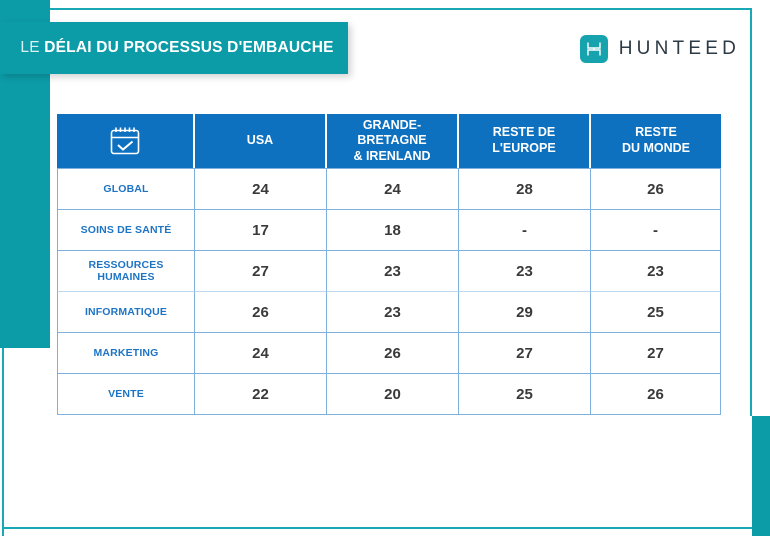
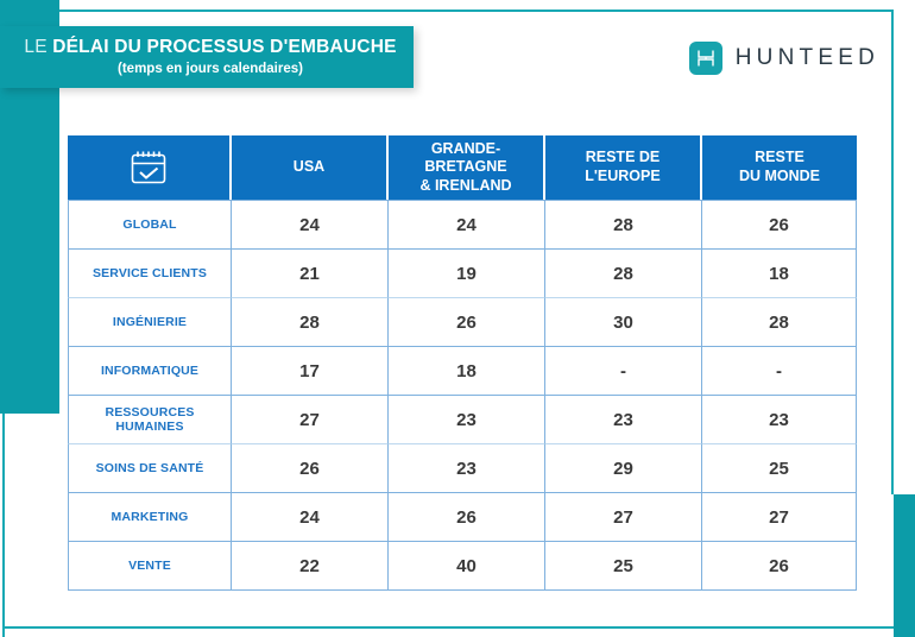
  LE DÉLAI DU PROCESSUS D'EMBAUCHE
+ (temps en jours calendaires)
  HUNTEED
  	USA	GRANDE-BRETAGNE & IRENLAND	RESTE DE L'EUROPE	RESTE DU MONDE
  GLOBAL	24	24	28	26
+ SERVICE CLIENTS	21	19	28	18
+ INGÉNIERIE	28	26	30	28
- SOINS DE SANTÉ	17	18	-	-
+ INFORMATIQUE	17	18	-	-
  RESSOURCES HUMAINES	27	23	23	23
- INFORMATIQUE	26	23	29	25
+ SOINS DE SANTÉ	26	23	29	25
  MARKETING	24	26	27	27
- VENTE	22	20	25	26
+ VENTE	22	40	25	26
